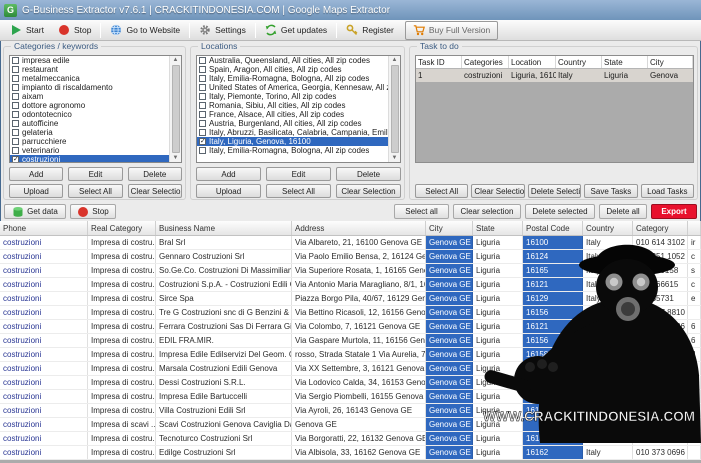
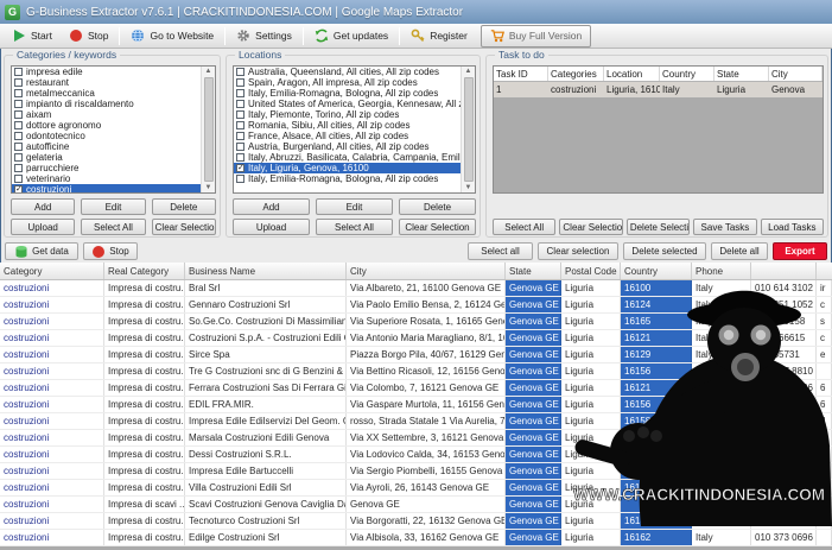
  G
  G-Business Extractor v7.6.1 | CRACKITINDONESIA.COM | Google Maps Extractor
  Start
  Stop
  Go to Website
  Settings
  Get updates
  Register
  Buy Full Version
  Categories / keywords
  impresa edile
  restaurant
  metalmeccanica
  impianto di riscaldamento
  aixam
  dottore agronomo
  odontotecnico
  autofficine
  gelateria
  parrucchiere
  veterinario
  costruzioni
  Add
  Edit
  Delete
  Upload
  Select All
  Clear Selectio
  Locations
  Australia, Queensland, All cities, All zip codes
- Spain, Aragon, All cities, All zip codes
+ Spain, Aragon, All impresa, All zip codes
  Italy, Emilia-Romagna, Bologna, All zip codes
  United States of America, Georgia, Kennesaw, All
  Italy, Piemonte, Torino, All zip codes
  Romania, Sibiu, All cities, All zip codes
  France, Alsace, All cities, All zip codes
  Austria, Burgenland, All cities, All zip codes
  Italy, Abruzzi, Basilicata, Calabria, Campania, Emil
  Italy, Liguria, Genova, 16100
  Italy, Emilia-Romagna, Bologna, All zip codes
  Add
  Edit
  Delete
  Upload
  Select All
  Clear Selection
  Task to do
  Task ID
  Categories
  Location
  Country
  State
  City
  1
  costruzioni
  Liguria, 1610
  Italy
  Liguria
  Genova
  Select All
  Clear Selectio
  Delete Selecti
  Save Tasks
  Load Tasks
  Get data
  Stop
  Select all
  Clear selection
  Delete selected
  Delete all
  Export
- Phone
+ Category
  Real Category
  Business Name
- Address
  City
  State
  Postal Code
  Country
- Category
+ Phone
  costruzioni
  Impresa di costru..
  Bral Srl
  Via Albareto, 21, 16100 Genova GE
  Genova GE
  Liguria
  16100
  Italy
  010 614 3102
  ir
  costruzioni
  Impresa di costru..
  Gennaro Costruzioni Srl
  Via Paolo Emilio Bensa, 2, 16124 Ge
  Genova GE
  Liguria
  16124
  Ital
  c
  costruzioni
  Impresa di costru..
  So.Ge.Co. Costruzioni Di Massimilian
  Via Superiore Rosata, 1, 16165 Gen
  Genova GE
  Liguria
  16165
  s
  costruzioni
  Impresa di costru..
  Costruzioni S.p.A. - Costruzioni Edili
  Via Antonio Maria Maragliano, 8/1, 1
  Genova GE
  Liguria
  16121
  Ital
  c
  costruzioni
  Impresa di costru..
  Sirce Spa
  Piazza Borgo Pila, 40/67, 16129 Gen
  Genova GE
  Liguria
  16129
  Italy
  e
  costruzioni
  Impresa di costru..
  Tre G Costruzioni snc di G Benzini &
  Via Bettino Ricasoli, 12, 16156 Geno
  Genova GE
  Liguria
  16156
  costruzioni
  Impresa di costru..
  Ferrara Costruzioni Sas Di Ferrara Gi
  Via Colombo, 7, 16121 Genova GE
  Genova GE
  Liguria
  16121
  6
  costruzioni
  Impresa di costru..
  EDIL FRA.MIR.
  Via Gaspare Murtola, 11, 16156 Gen
  Genova GE
  Liguria
  16156
  6
  costruzioni
  Impresa di costru..
  Impresa Edile Edilservizi Del Geom. G
  rosso, Strada Statale 1 Via Aurelia, 7
  Genova GE
  Liguria
  1615
  costruzioni
  Impresa di costru..
  Marsala Costruzioni Edili Genova
  Via XX Settembre, 3, 16121 Genova
  Genova GE
  Liguria
  costruzioni
  Impresa di costru..
  Dessi Costruzioni S.R.L.
  Via Lodovico Calda, 34, 16153 Geno
  Genova GE
  costruzioni
  Impresa di costru..
  Impresa Edile Bartuccelli
  Via Sergio Piombelli, 16155 Genova
  Genova GE
  Liguria
  costruzioni
  Impresa di costru..
  Villa Costruzioni Edili Srl
  Via Ayroli, 26, 16143 Genova GE
  Genova GE
  Liguria
  costruzioni
  Impresa di scavi ..
  Scavi Costruzioni Genova Caviglia Da
  Genova GE
  Genova GE
  Liguria
  costruzioni
  Impresa di costru..
  Tecnoturco Costruzioni Srl
  Via Borgoratti, 22, 16132 Genova GE
  Genova GE
  Liguria
  costruzioni
  Impresa di costru..
  Edilge Costruzioni Srl
  Via Albisola, 33, 16162 Genova GE
  Genova GE
  Liguria
  16162
  Italy
  010 373 0696
  WWW.CRACKITINDONESIA.COM
